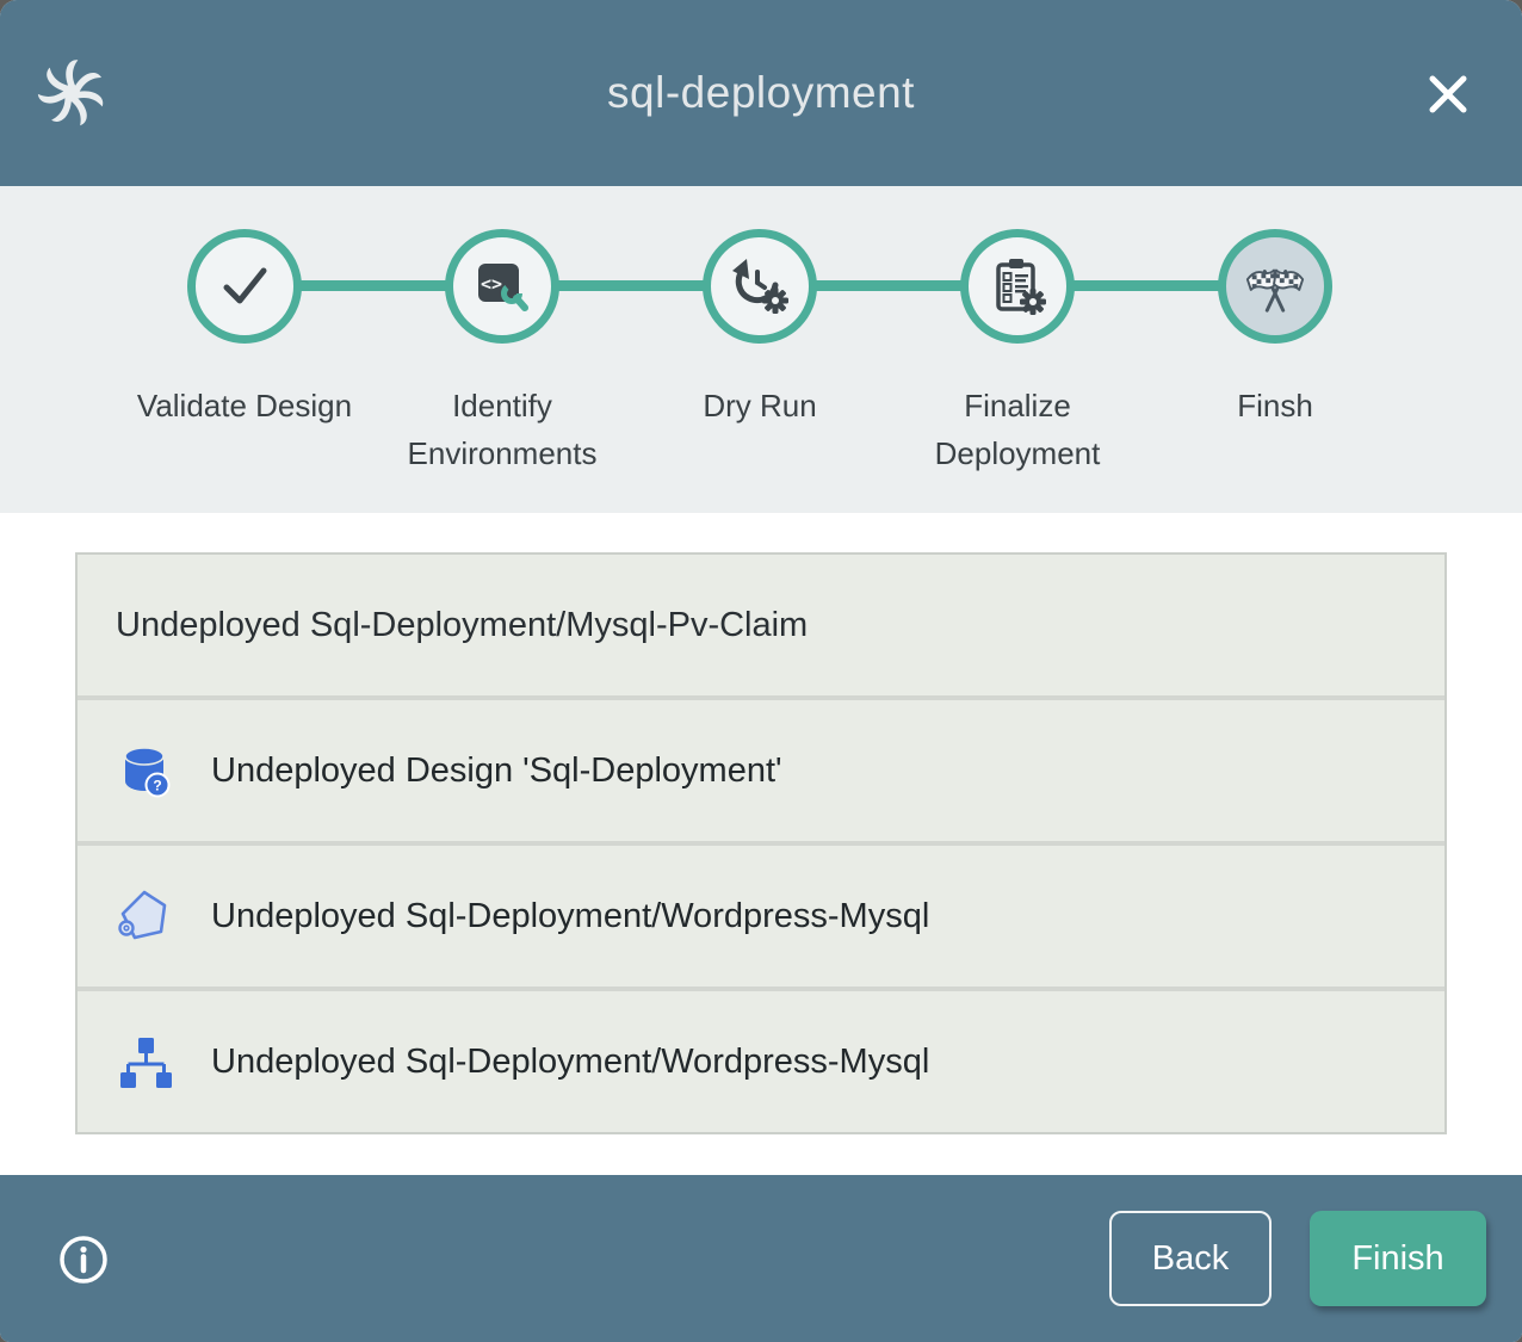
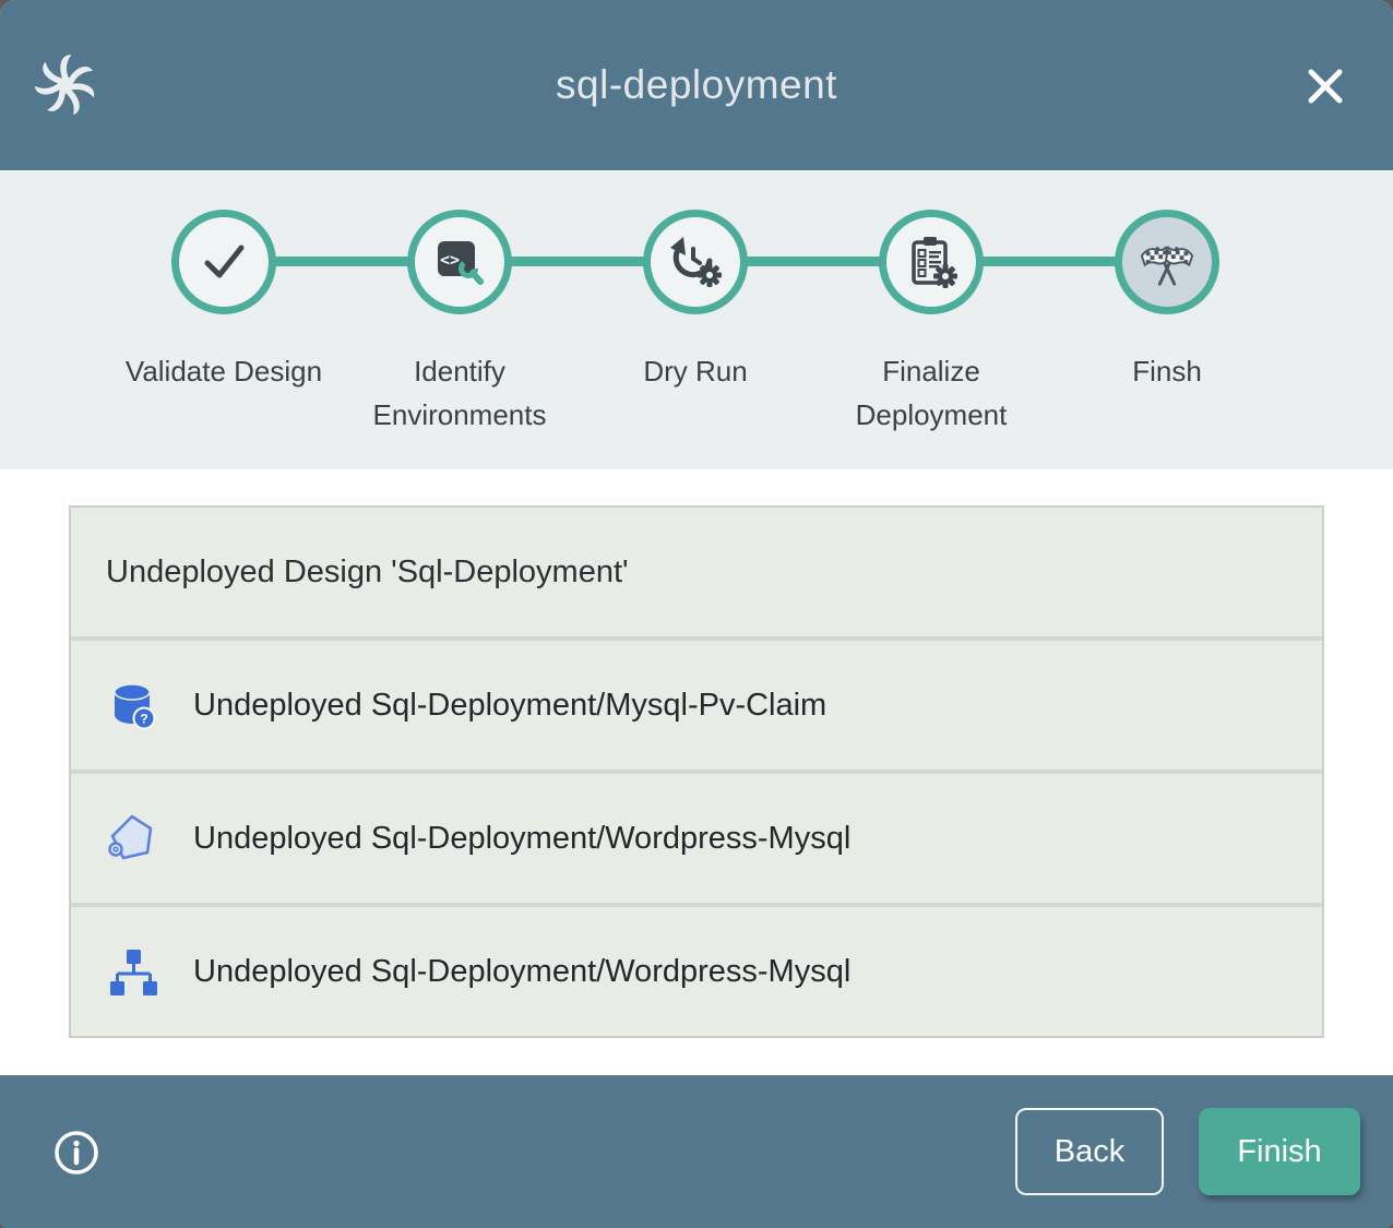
  sql-deployment
  Validate Design
  <>
  Identify Environments
  Dry Run
  Finalize Deployment
  Finsh
- Undeployed Sql-Deployment/Mysql-Pv-Claim
+ Undeployed Design 'Sql-Deployment'
  ?
- Undeployed Design 'Sql-Deployment'
+ Undeployed Sql-Deployment/Mysql-Pv-Claim
  Undeployed Sql-Deployment/Wordpress-Mysql
  Undeployed Sql-Deployment/Wordpress-Mysql
  Back
  Finish
